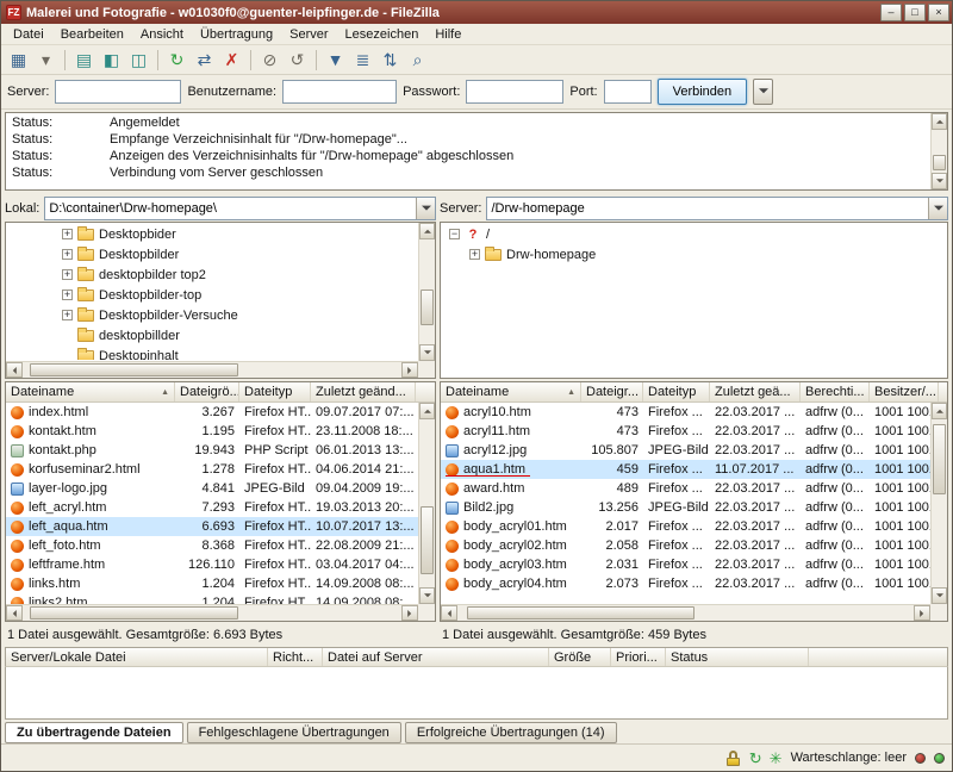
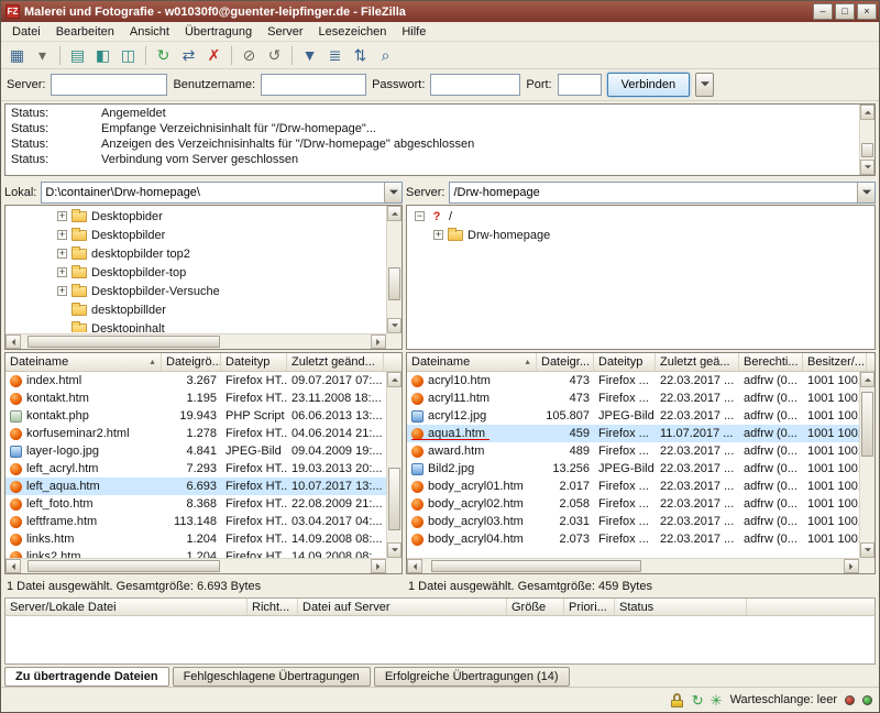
  FZ
  Malerei und Fotografie - w01030f0@guenter-leipfinger.de - FileZilla
  –
  □
  ×
  Datei
  Bearbeiten
  Ansicht
  Übertragung
  Server
  Lesezeichen
  Hilfe
  ▦
  ▾
  ▤
  ◧
  ◫
  ↻
  ⇄
  ✗
  ⊘
  ↺
  ▼
  ≣
  ⇅
  ⌕
  Server:
  Benutzername:
  Passwort:
  Port:
  Verbinden
  Status: Angemeldet
  Status: Empfange Verzeichnisinhalt für "/Drw-homepage"...
  Status: Anzeigen des Verzeichnisinhalts für "/Drw-homepage" abgeschlossen
  Status: Verbindung vom Server geschlossen
  Lokal:
  D:\container\Drw-homepage\
  +
  Desktopbider
  +
  Desktopbilder
  +
  desktopbilder top2
  +
  Desktopbilder-top
  +
  Desktopbilder-Versuche
  desktopbillder
  Desktopinhalt
  Dateiname
  Dateigrö..
  Dateityp
  Zuletzt geänd...
  index.html
  3.267
  Firefox HT..
  09.07.2017 07:...
  kontakt.htm
  1.195
  Firefox HT..
  23.11.2008 18:...
  kontakt.php
  19.943
  PHP Script
- 06.01.2013 13:...
+ 06.06.2013 13:...
  korfuseminar2.html
  1.278
  Firefox HT..
  04.06.2014 21:...
  layer-logo.jpg
  4.841
  JPEG-Bild
  09.04.2009 19:...
  left_acryl.htm
  7.293
  Firefox HT..
  19.03.2013 20:...
  left_aqua.htm
  6.693
  Firefox HT..
  10.07.2017 13:...
  left_foto.htm
  8.368
  Firefox HT..
  22.08.2009 21:...
  leftframe.htm
- 126.110
+ 113.148
  Firefox HT..
  03.04.2017 04:...
  links.htm
  1.204
  Firefox HT..
  14.09.2008 08:...
  links2.htm
  1.204
  Firefox HT..
  14.09.2008 08:...
  1 Datei ausgewählt. Gesamtgröße: 6.693 Bytes
  Server:
  /Drw-homepage
  −
  ?
  /
  +
  Drw-homepage
  Dateiname
  Dateigr...
  Dateityp
  Zuletzt geä...
  Berechti...
  Besitzer/...
  acryl10.htm
  473
  Firefox ...
  22.03.2017 ...
  adfrw (0...
  1001 100
  acryl11.htm
  473
  Firefox ...
  22.03.2017 ...
  adfrw (0...
  1001 100
  acryl12.jpg
  105.807
  JPEG-Bild
  22.03.2017 ...
  adfrw (0...
  1001 100
  aqua1.htm
  459
  Firefox ...
  11.07.2017 ...
  adfrw (0...
  1001 100
  award.htm
  489
  Firefox ...
  22.03.2017 ...
  adfrw (0...
  1001 100
  Bild2.jpg
  13.256
  JPEG-Bild
  22.03.2017 ...
  adfrw (0...
  1001 100
  body_acryl01.htm
  2.017
  Firefox ...
  22.03.2017 ...
  adfrw (0...
  1001 100
  body_acryl02.htm
  2.058
  Firefox ...
  22.03.2017 ...
  adfrw (0...
  1001 100
  body_acryl03.htm
  2.031
  Firefox ...
  22.03.2017 ...
  adfrw (0...
  1001 100
  body_acryl04.htm
  2.073
  Firefox ...
  22.03.2017 ...
  adfrw (0...
  1001 100
  1 Datei ausgewählt. Gesamtgröße: 459 Bytes
  Server/Lokale Datei
  Richt...
  Datei auf Server
  Größe
  Priori...
  Status
  Zu übertragende Dateien
  Fehlgeschlagene Übertragungen
  Erfolgreiche Übertragungen (14)
  ↻
  ✳
  Warteschlange: leer
